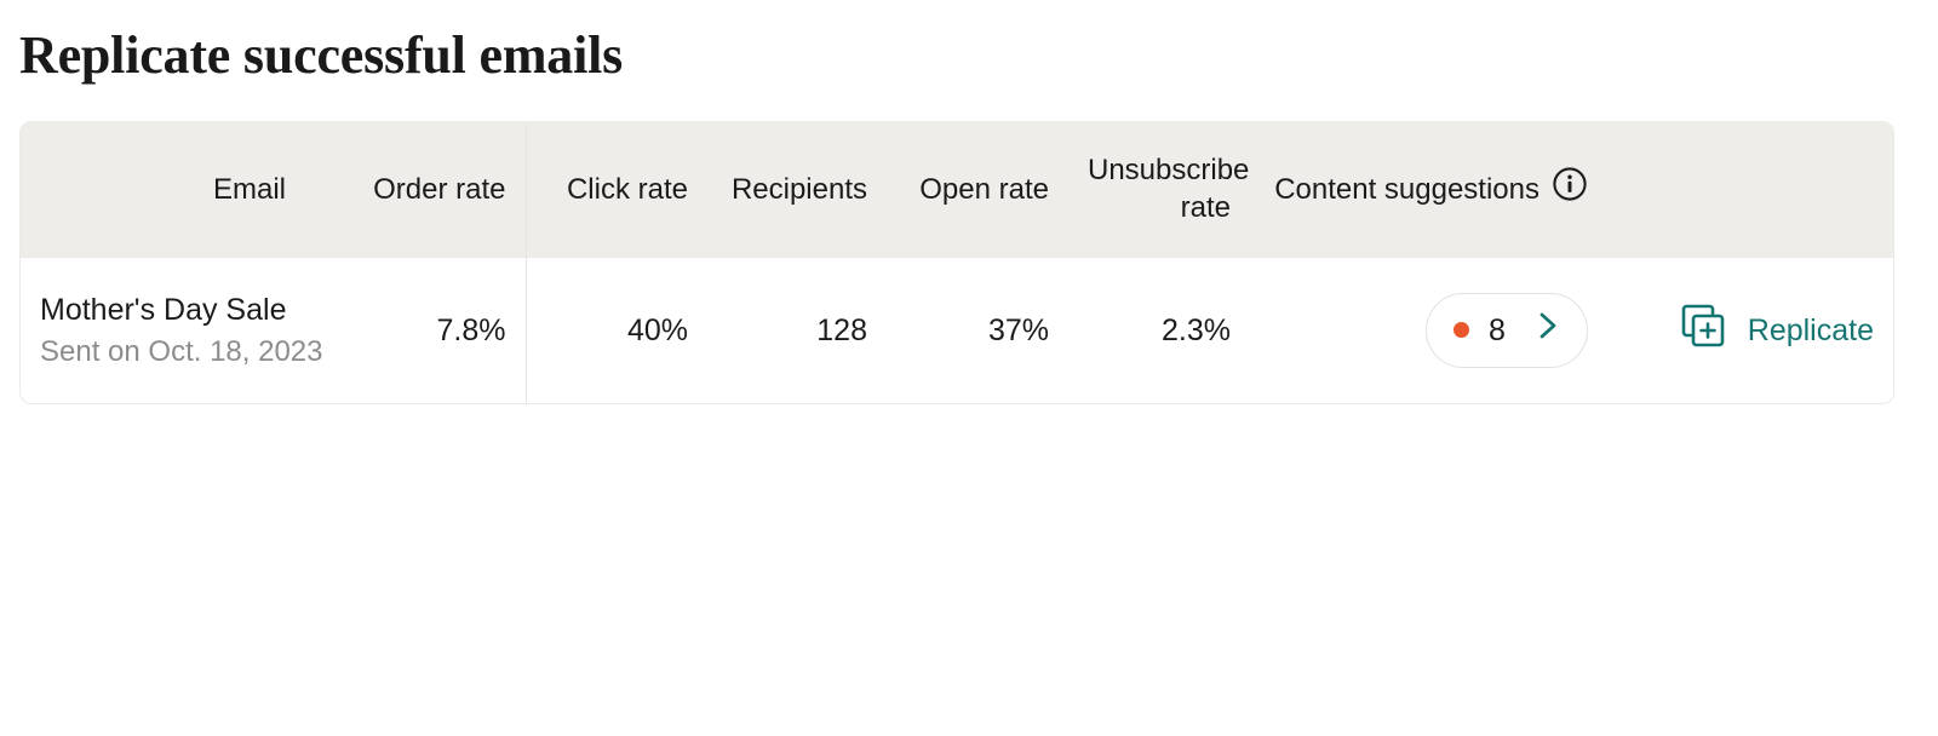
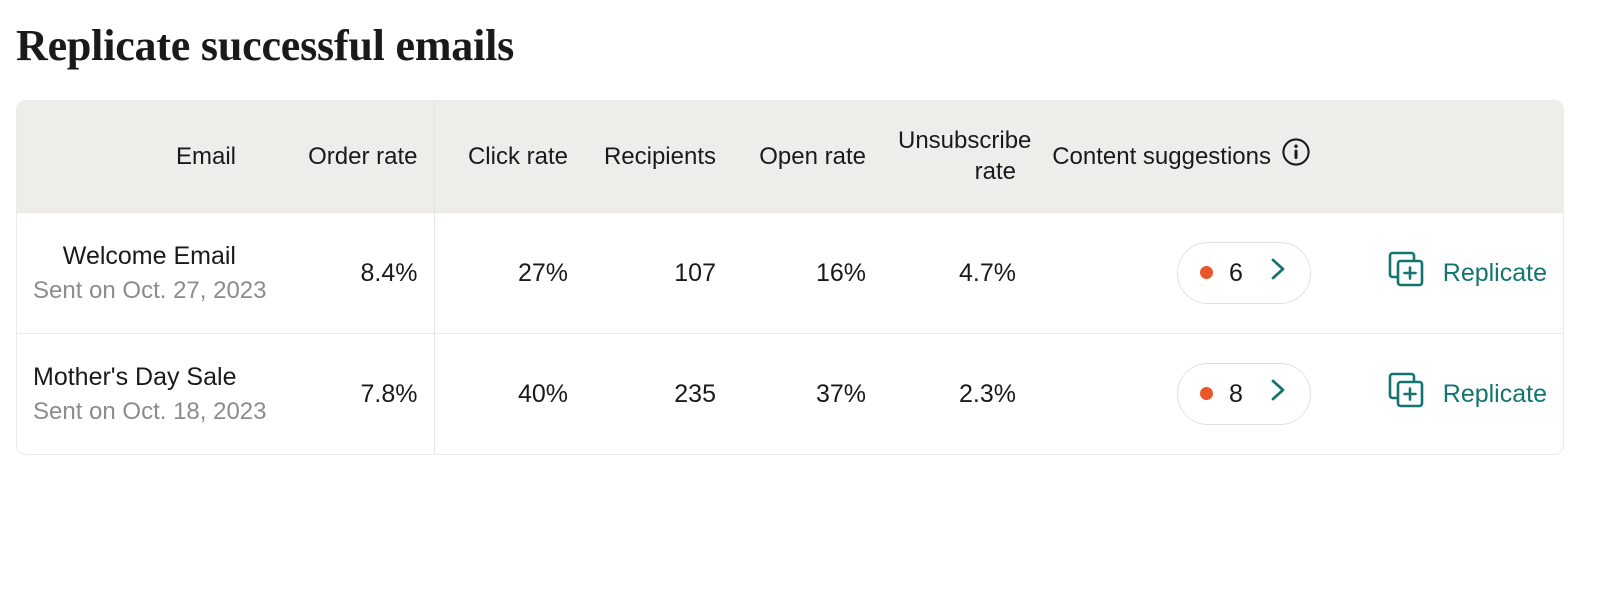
  Replicate successful emails
  Email	Order rate	Click rate	Recipients	Open rate	Unsubscribe rate	Content suggestions
+ Welcome Email Sent on Oct. 27, 2023	8.4%	27%	107	16%	4.7%	6	Replicate
- Mother's Day Sale Sent on Oct. 18, 2023	7.8%	40%	128	37%	2.3%	8	Replicate
+ Mother's Day Sale Sent on Oct. 18, 2023	7.8%	40%	235	37%	2.3%	8	Replicate
